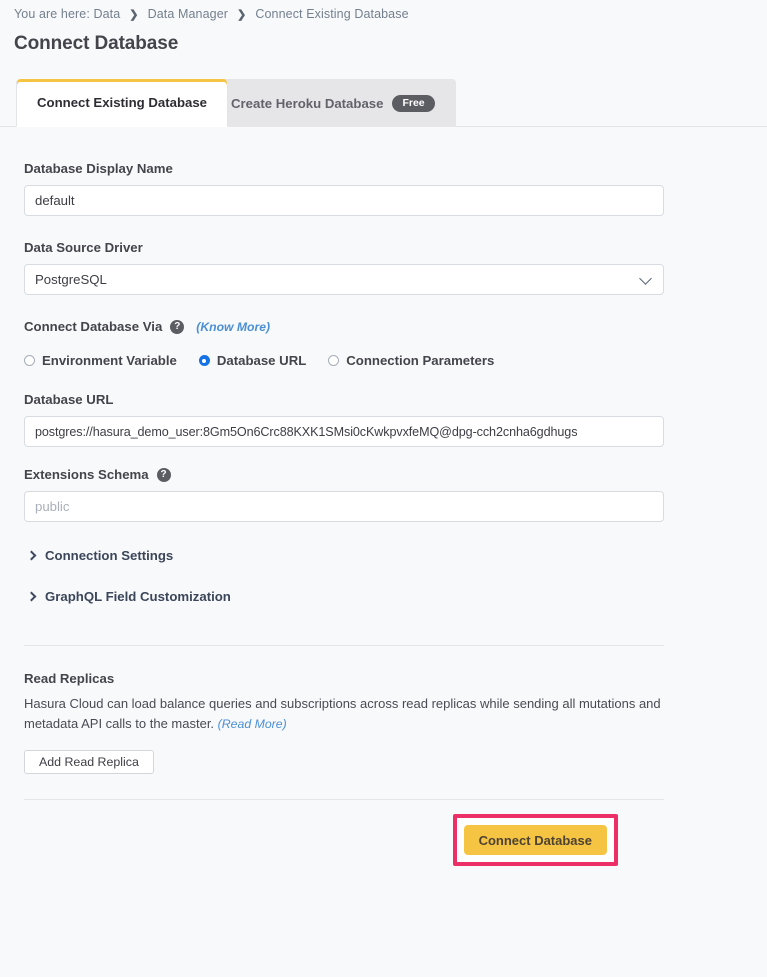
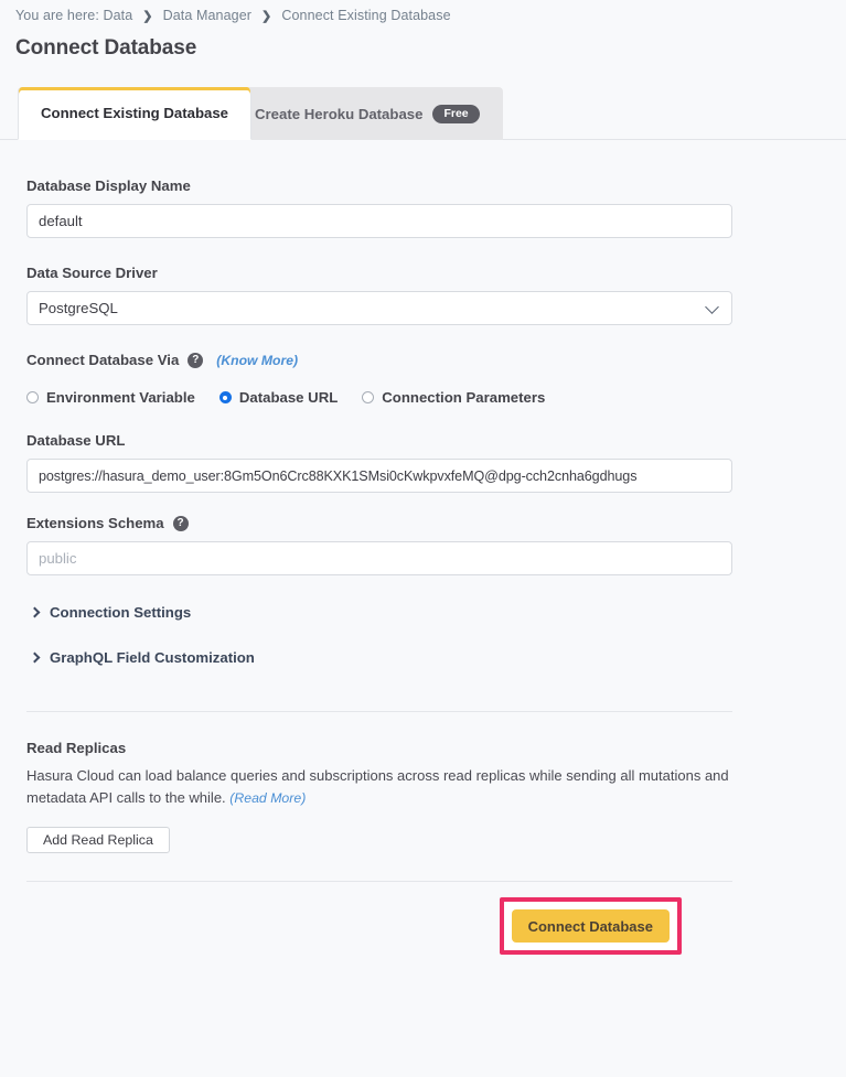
  You are here: Data
  ❯
  Data Manager
  ❯
  Connect Existing Database
  Connect Database
  Connect Existing Database
  Create Heroku Database
  Free
  Database Display Name
  default
  Data Source Driver
  PostgreSQL
  Connect Database Via
  ?
  (Know More)
  Environment Variable
  Database URL
  Connection Parameters
  Database URL
  postgres://hasura_demo_user:8Gm5On6Crc88KXK1SMsi0cKwkpvxfeMQ@dpg-cch2cnha6gdhugs
  Extensions Schema
  ?
  public
  Connection Settings
  GraphQL Field Customization
  Read Replicas
- Hasura Cloud can load balance queries and subscriptions across read replicas while sending all mutations and metadata API calls to the master. (Read More)
+ Hasura Cloud can load balance queries and subscriptions across read replicas while sending all mutations and metadata API calls to the while. (Read More)
  Add Read Replica
  Connect Database
